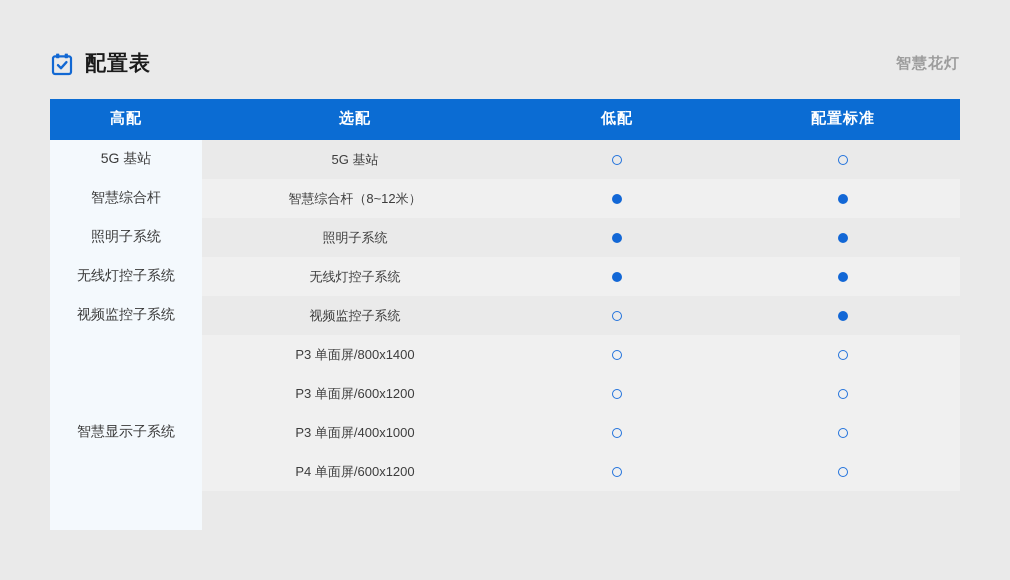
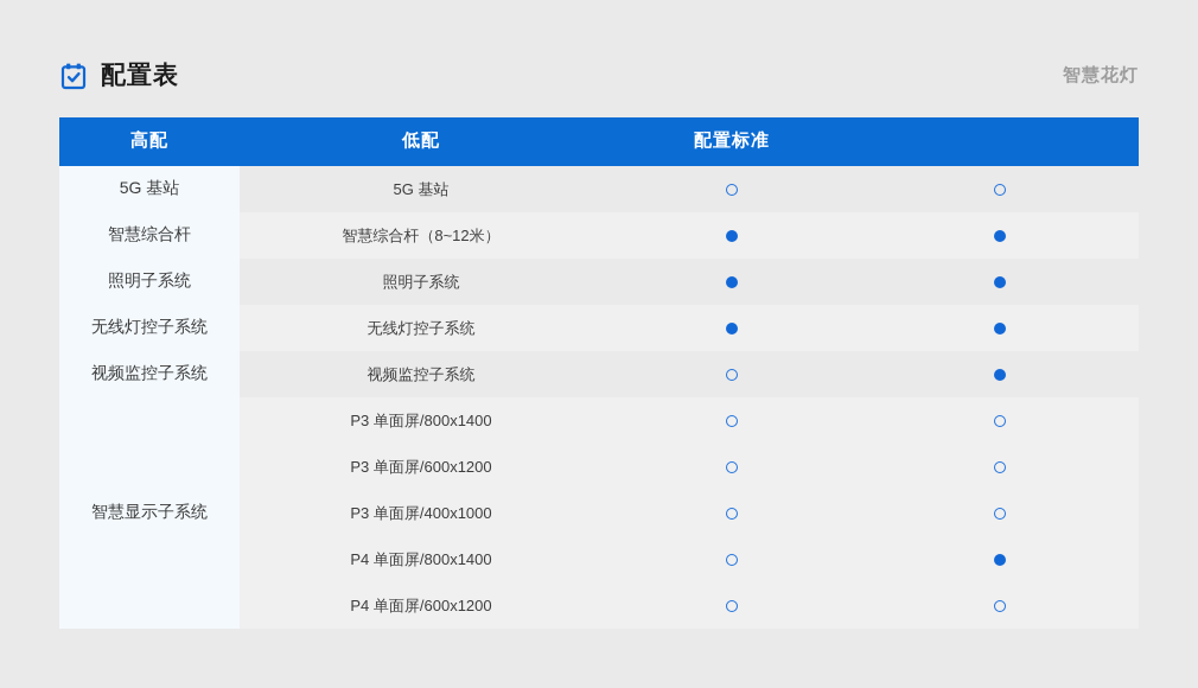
  配置表
  智慧花灯
  高配
- 选配
  低配
  配置标准
  5G 基站
  智慧综合杆
  照明子系统
  无线灯控子系统
  视频监控子系统
  智慧显示子系统
  5G 基站
  智慧综合杆（8~12米）
  照明子系统
  无线灯控子系统
  视频监控子系统
  P3 单面屏/800x1400
  P3 单面屏/600x1200
  P3 单面屏/400x1000
+ P4 单面屏/800x1400
  P4 单面屏/600x1200
